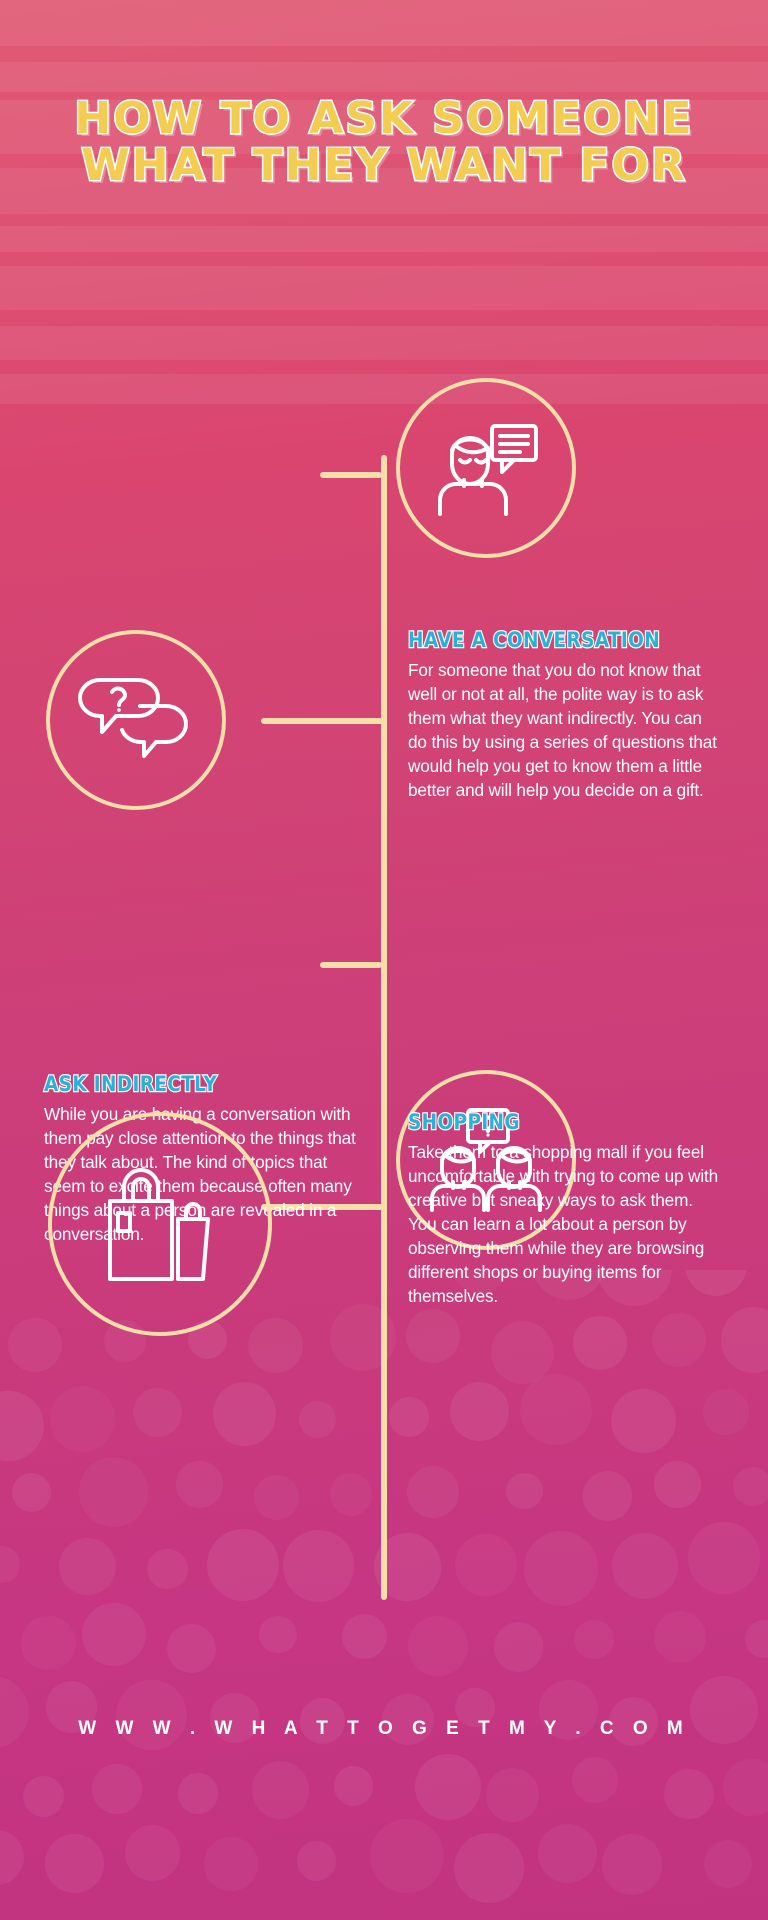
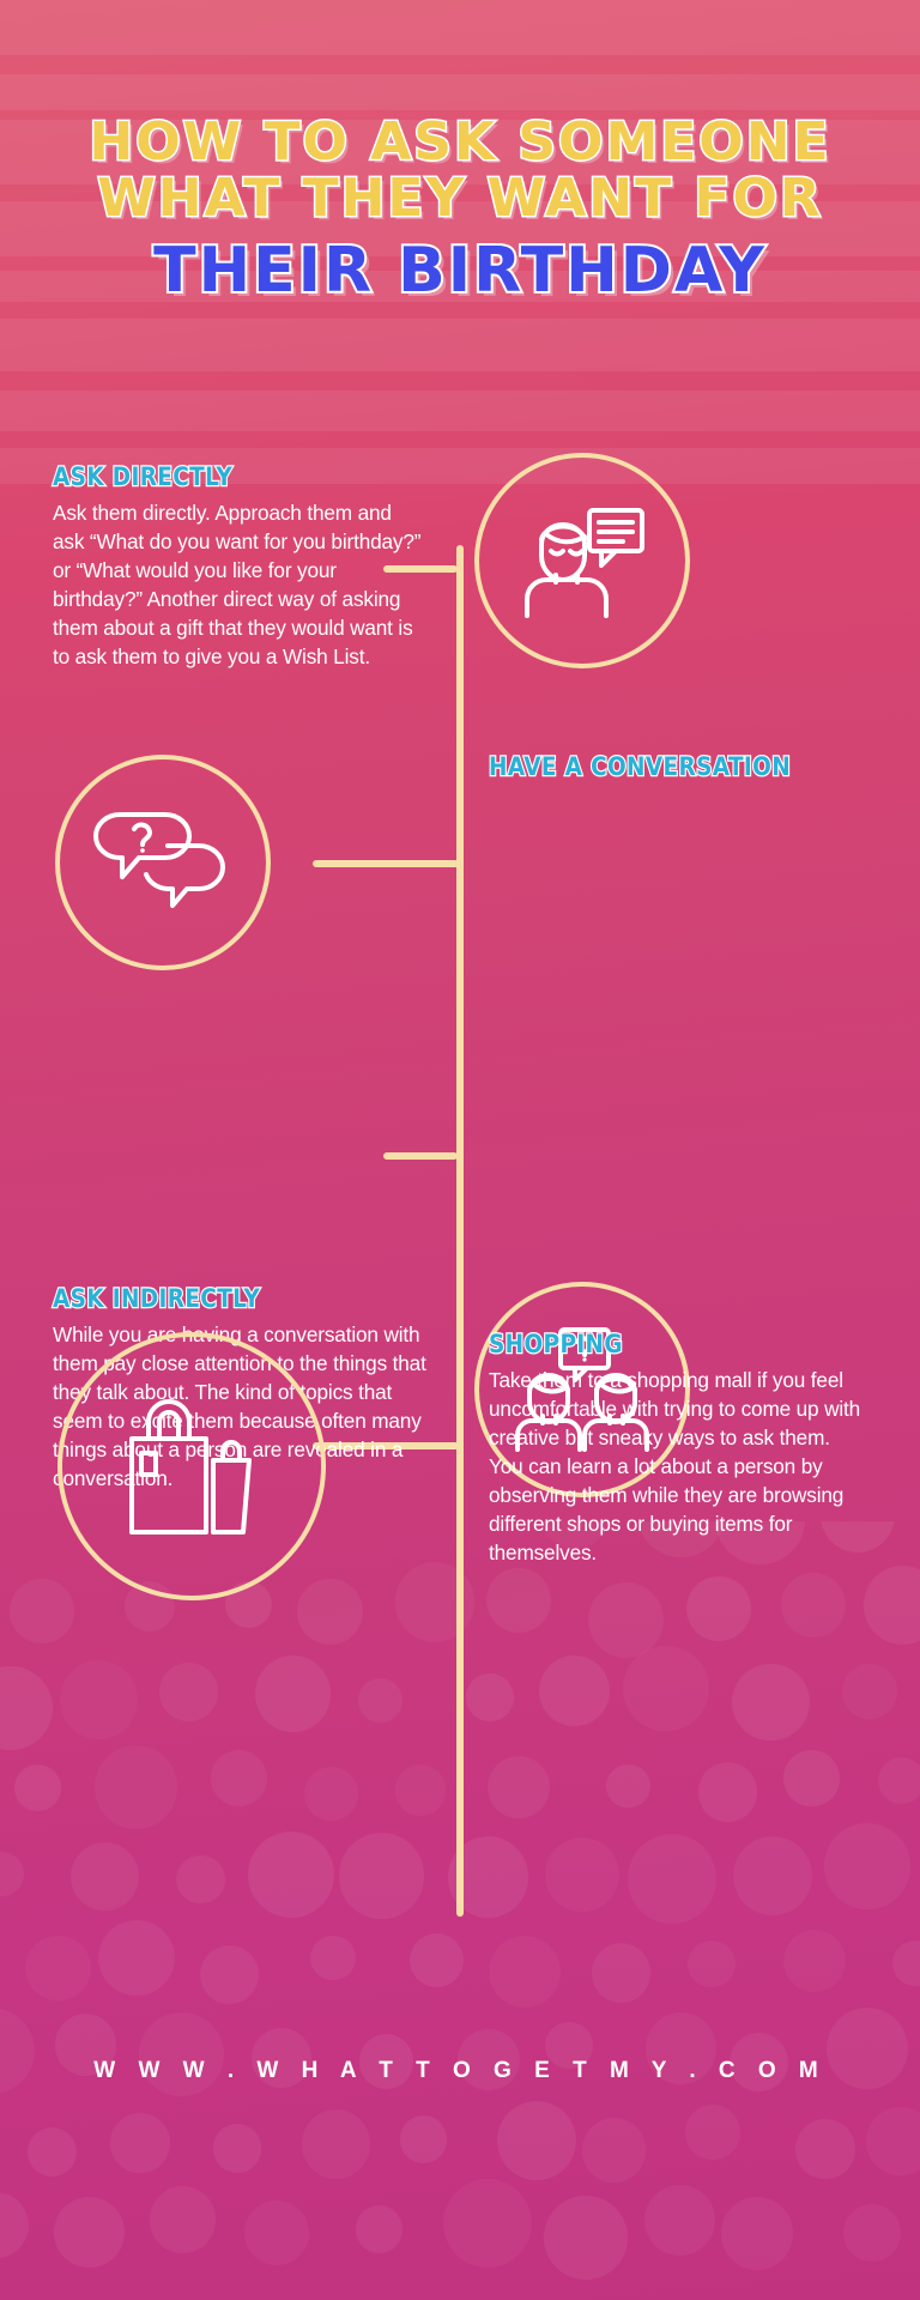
  HOW TO ASK SOMEONE
  WHAT THEY WANT FOR
+ THEIR BIRTHDAY
+ ASK DIRECTLY
+ Ask them directly. Approach them and ask “What do you want for you birthday?” or “What would you like for your birthday?” Another direct way of asking them about a gift that they would want is to ask them to give you a Wish List.
  HAVE A CONVERSATION
- For someone that you do not know that well or not at all, the polite way is to ask them what they want indirectly. You can do this by using a series of questions that would help you get to know them a little better and will help you decide on a gift.
  ASK INDIRECTLY
  While you are having a conversation with them pay close attention to the things that they talk about. The kind of topics that seem to ecithem because often many things about a perso are revealed in a conversation.
  SHOPPING
  Take them to a shopping mall if you feel uncomfortable with trying to come up with creative but sneaky ways to ask them. You can learn a lot about a person by observing them while they are browsing different shops or buying items for themselves.
  W W W . W H A T T O G E T M Y . C O M
